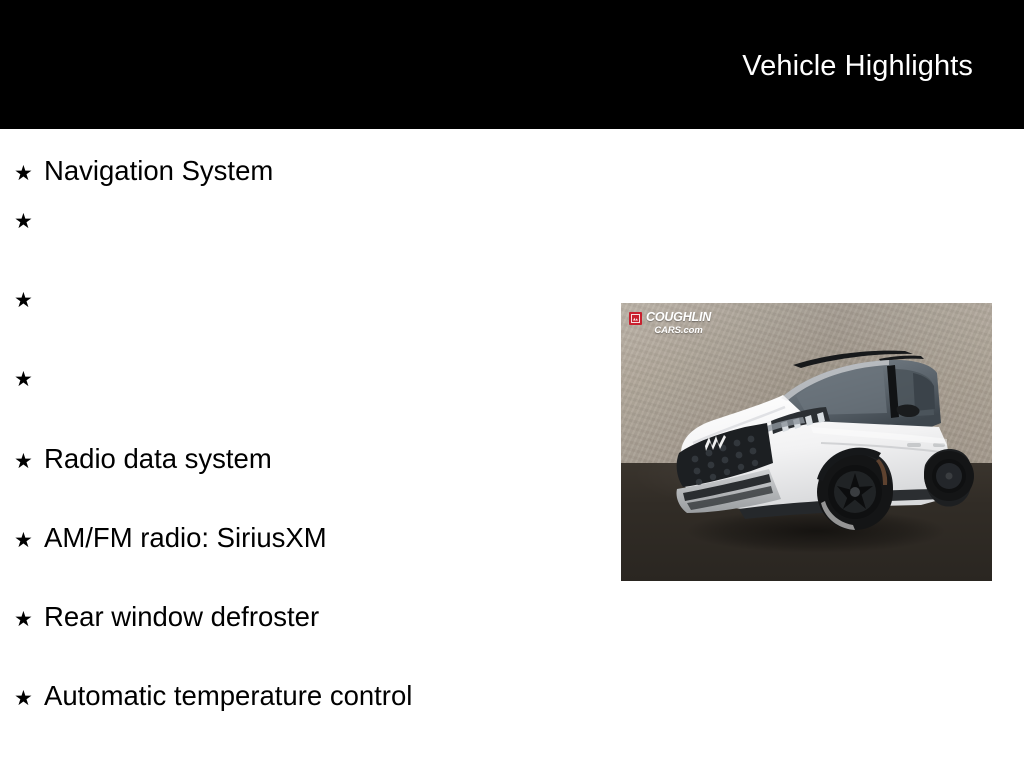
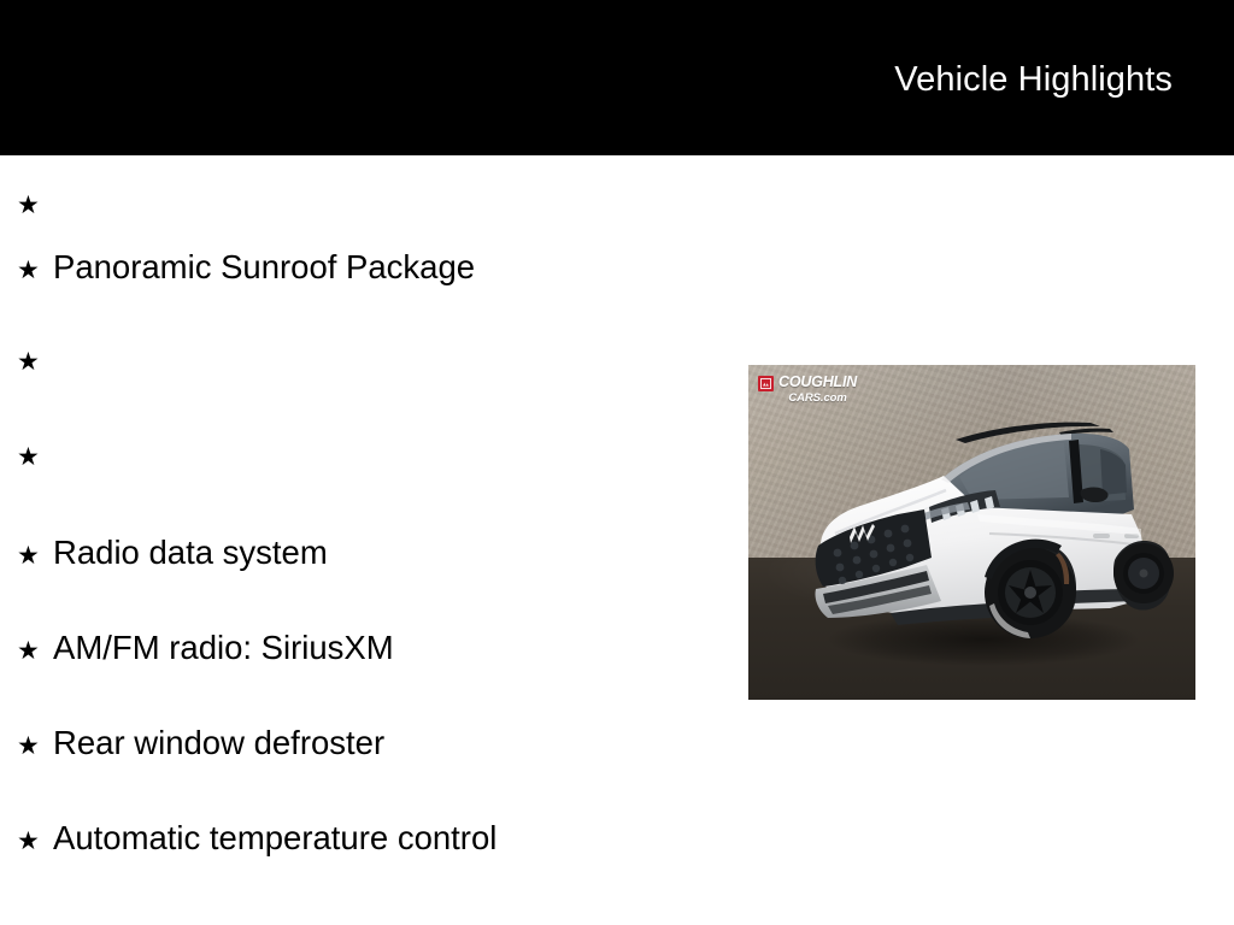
  Vehicle Highlights
  ★
- Navigation System
  ★
+ Panoramic Sunroof Package
  ★
  ★
  ★
  Radio data system
  ★
  AM/FM radio: SiriusXM
  ★
  Rear window defroster
  ★
  Automatic temperature control
  COUGHLIN
  CARS.com
